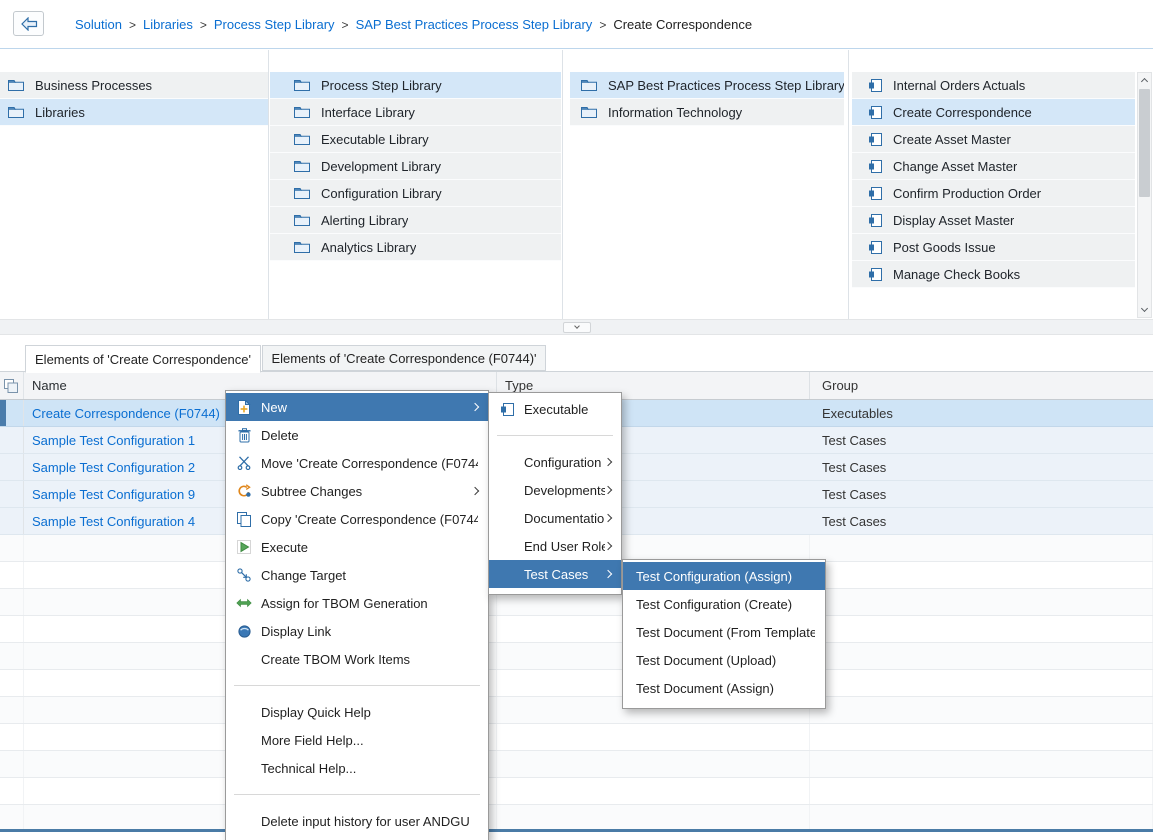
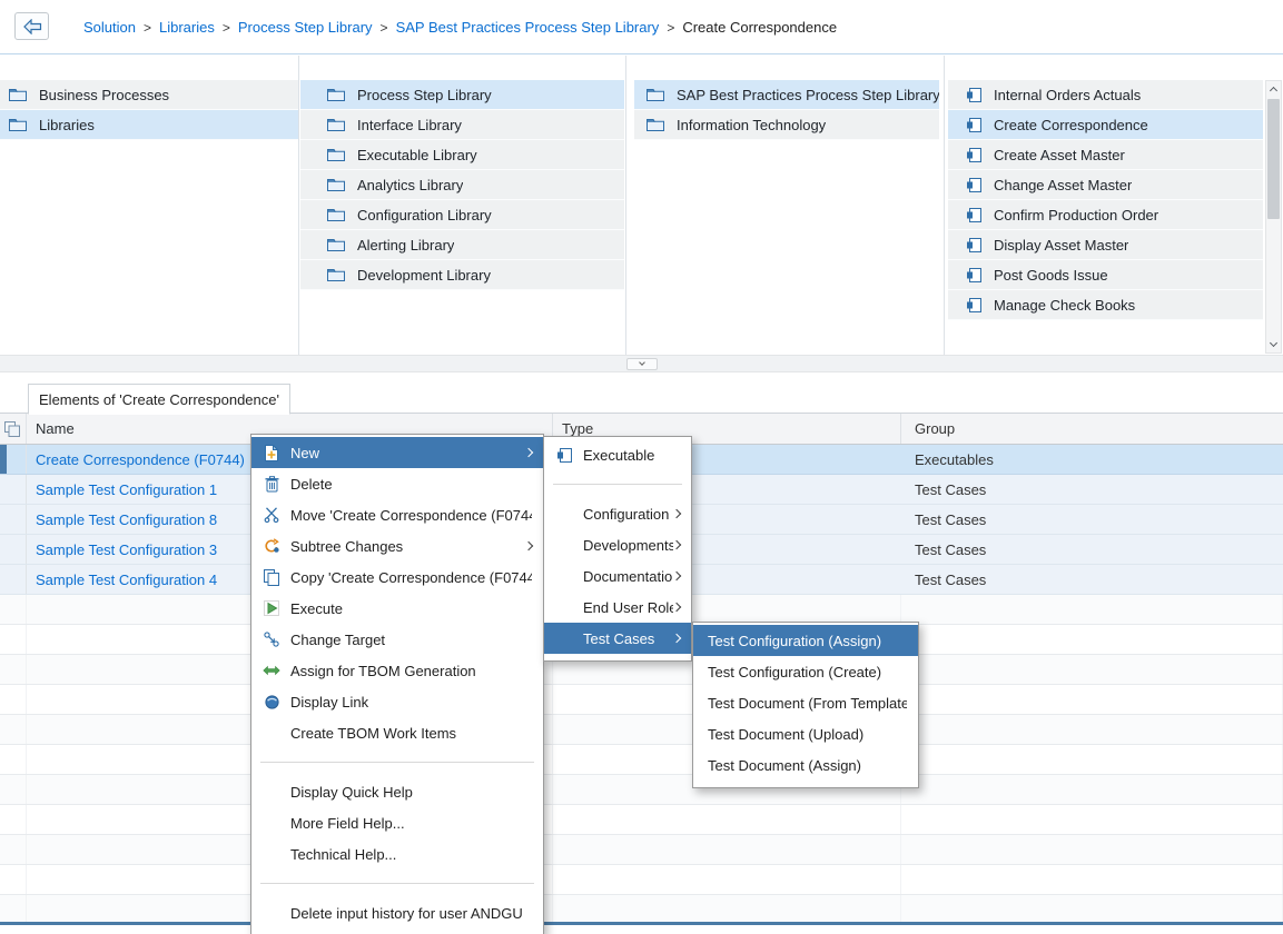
  Solution
  >
  Libraries
  >
  Process Step Library
  >
  SAP Best Practices Process Step Library
  >
  Create Correspondence
  Business Processes
  Libraries
  Process Step Library
  Interface Library
  Executable Library
- Development Library
+ Analytics Library
  Configuration Library
  Alerting Library
- Analytics Library
+ Development Library
  SAP Best Practices Process Step Library
  Information Technology
  Internal Orders Actuals
  Create Correspondence
  Create Asset Master
  Change Asset Master
  Confirm Production Order
  Display Asset Master
  Post Goods Issue
  Manage Check Books
  Elements of 'Create Correspondence'
- Elements of 'Create Correspondence (F0744)'
  Name
  Type
  Group
  Create Correspondence (F0744)
  Executables
  Sample Test Configuration 1
  Test Cases
- Sample Test Configuration 2
+ Sample Test Configuration 8
  Test Cases
- Sample Test Configuration 9
+ Sample Test Configuration 3
  Test Cases
  Sample Test Configuration 4
  Test Cases
  New
  Delete
  Move 'Create Correspondence (F074
  Subtree Changes
  Copy 'Create Correspondence (F0744
  Execute
  Change Target
  Assign for TBOM Generation
  Display Link
  Create TBOM Work Items
  Display Quick Help
  More Field Help...
  Technical Help...
  Delete input history for user ANDGU
  Executable
  Configuration
  Developments
  Documentatio
  End User Role
  Test Cases
  Test Configuration (Assign)
  Test Configuration (Create)
  Test Document (From Template
  Test Document (Upload)
  Test Document (Assign)
